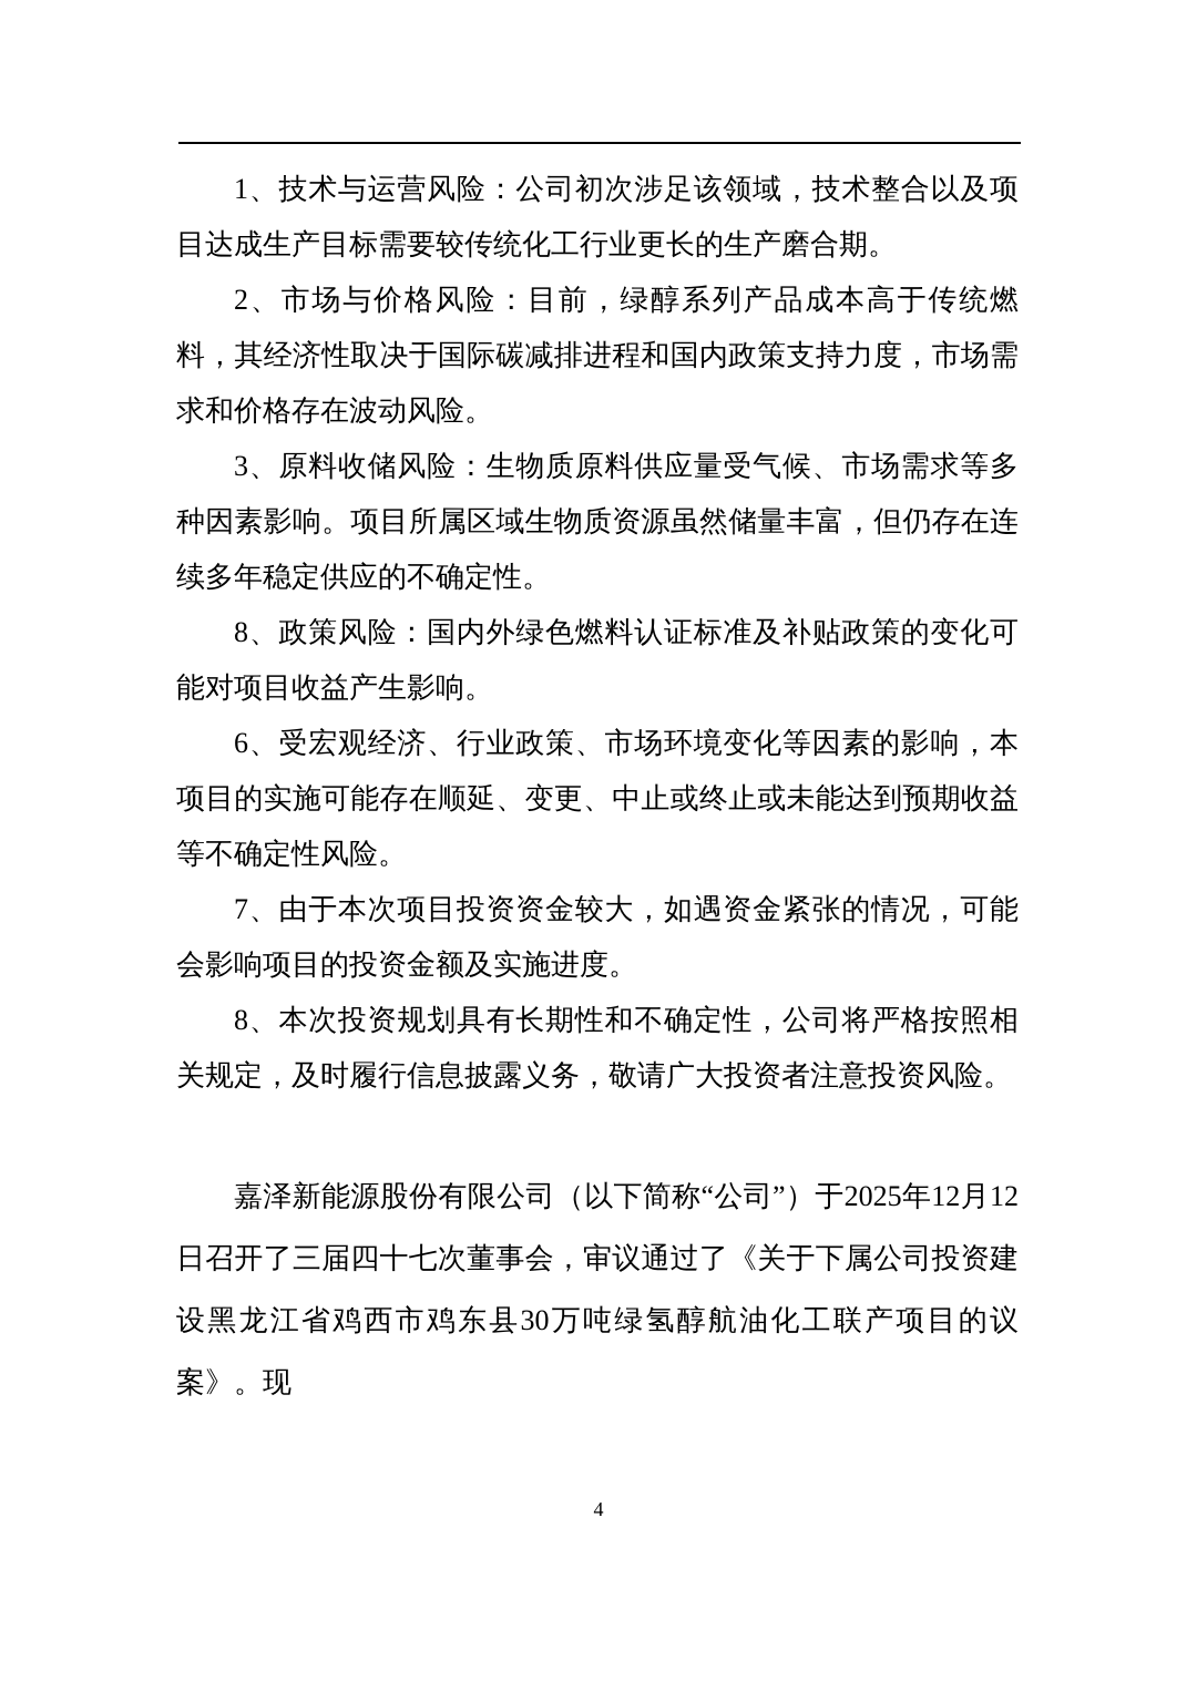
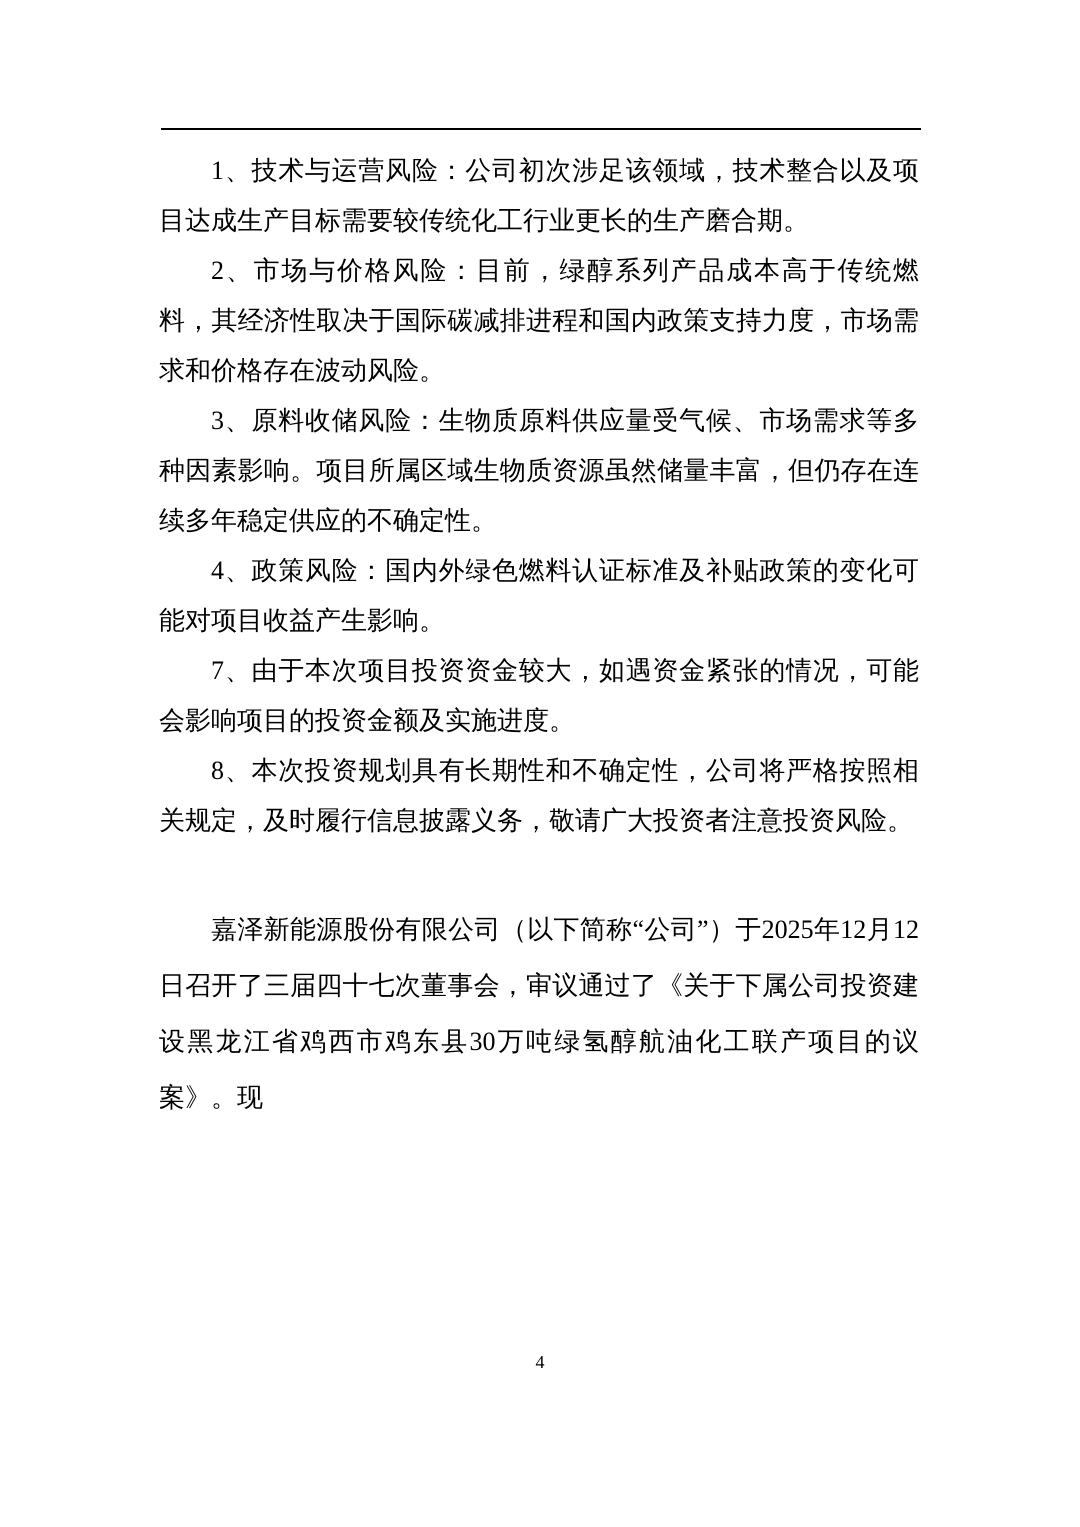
  1、技术与运营风险：公司初次涉足该领域，技术整合以及项目达成生产目标需要较传统化工行业更长的生产磨合期。
  2、市场与价格风险：目前，绿醇系列产品成本高于传统燃料，其经济性取决于国际碳减排进程和国内政策支持力度，市场需求和价格存在波动风险。
  3、原料收储风险：生物质原料供应量受气候、市场需求等多种因素影响。项目所属区域生物质资源虽然储量丰富，但仍存在连续多年稳定供应的不确定性。
- 8、政策风险：国内外绿色燃料认证标准及补贴政策的变化可能对项目收益产生影响。
+ 4、政策风险：国内外绿色燃料认证标准及补贴政策的变化可能对项目收益产生影响。
- 6、受宏观经济、行业政策、市场环境变化等因素的影响，本项目的实施可能存在顺延、变更、中止或终止或未能达到预期收益等不确定性风险。
  7、由于本次项目投资资金较大，如遇资金紧张的情况，可能会影响项目的投资金额及实施进度。
  8、本次投资规划具有长期性和不确定性，公司将严格按照相关规定，及时履行信息披露义务，敬请广大投资者注意投资风险。
  嘉泽新能源股份有限公司（以下简称“公司”）于2025年12月12日召开了三届四十七次董事会，审议通过了《关于下属公司投资建设黑龙江省鸡西市鸡东县30万吨绿氢醇航油化工联产项目的议案》。现
  4
